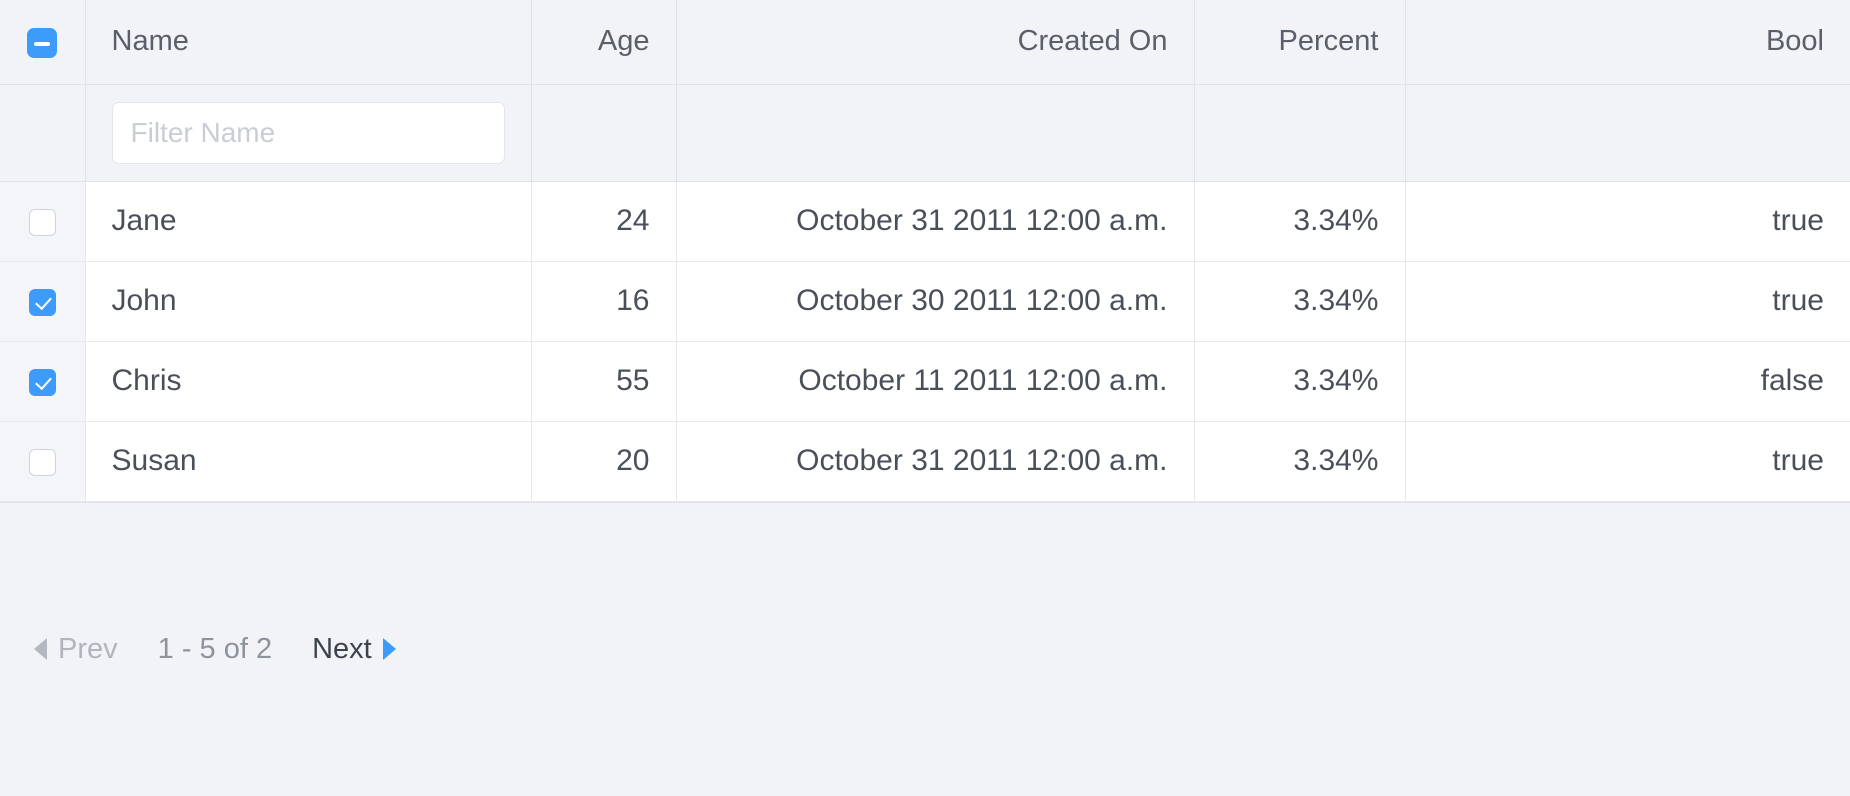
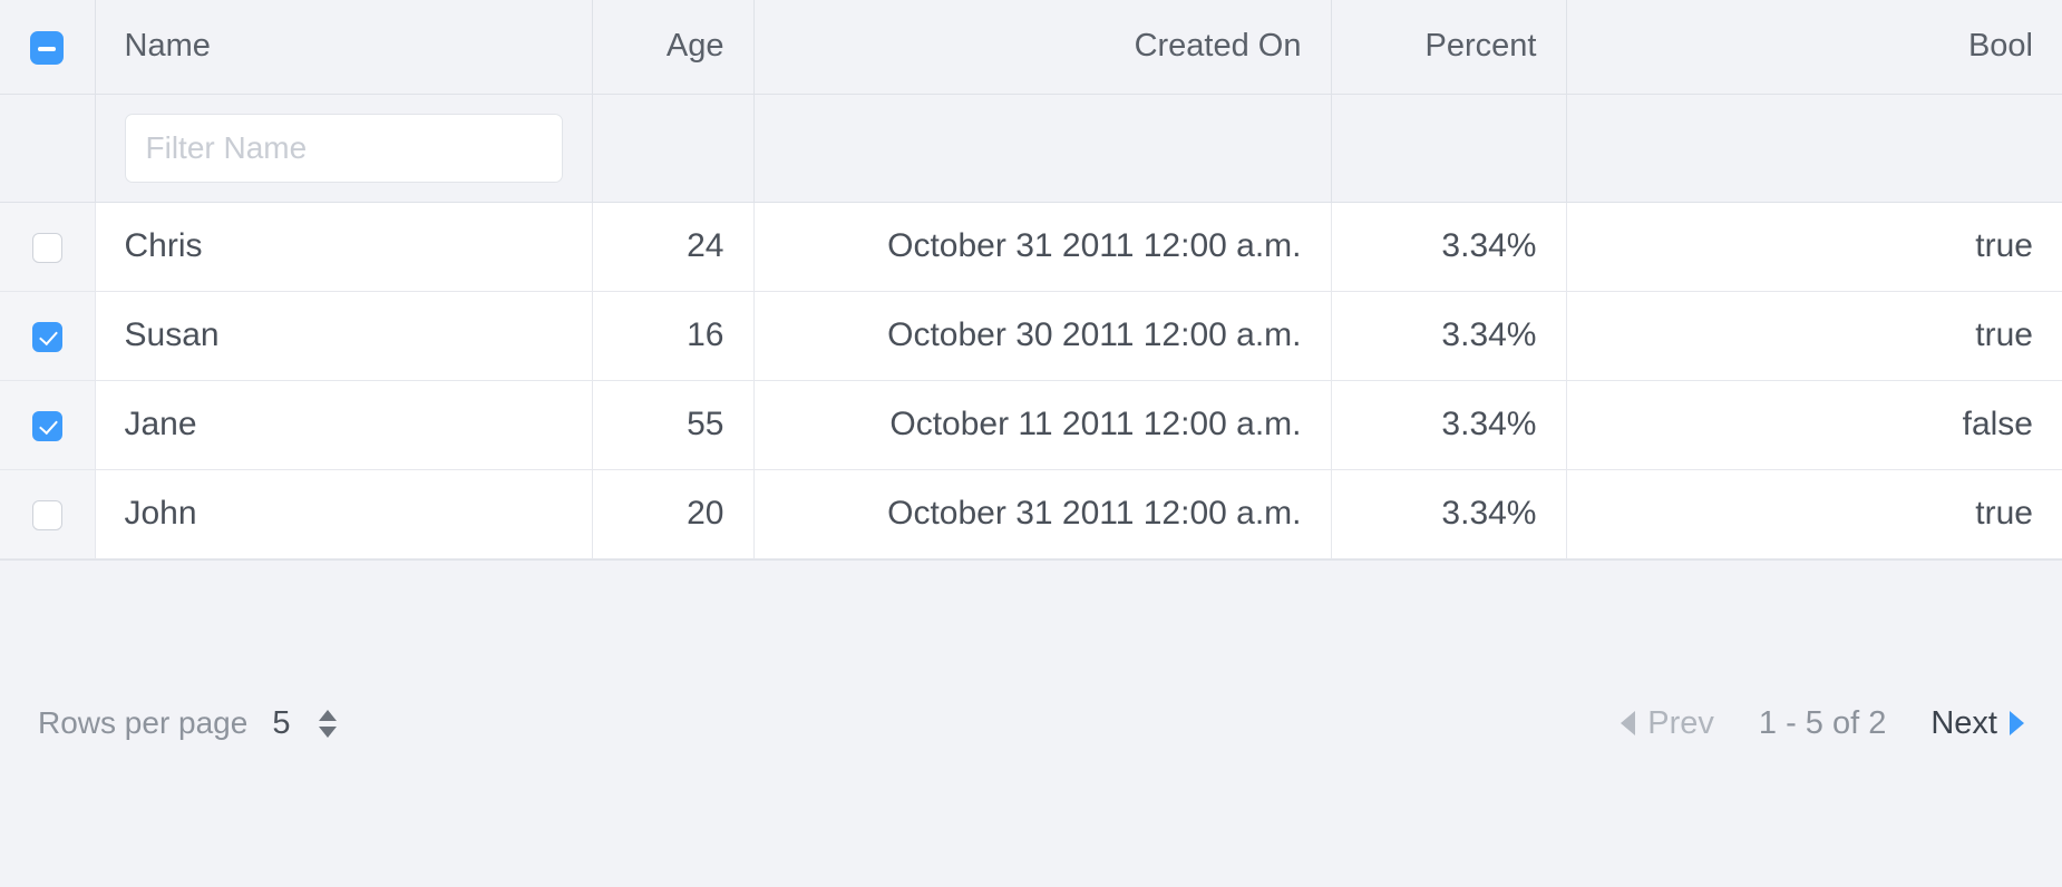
  	Name	Age	Created On	Percent	Bool
  	Filter Name
- 	Jane	24	October 31 2011 12:00 a.m.	3.34%	true
+ 	Chris	24	October 31 2011 12:00 a.m.	3.34%	true
- 	John	16	October 30 2011 12:00 a.m.	3.34%	true
+ 	Susan	16	October 30 2011 12:00 a.m.	3.34%	true
- 	Chris	55	October 11 2011 12:00 a.m.	3.34%	false
+ 	Jane	55	October 11 2011 12:00 a.m.	3.34%	false
- 	Susan	20	October 31 2011 12:00 a.m.	3.34%	true
+ 	John	20	October 31 2011 12:00 a.m.	3.34%	true
+ Rows per page
+ 5
  Prev
  1 - 5 of 2
  Next
